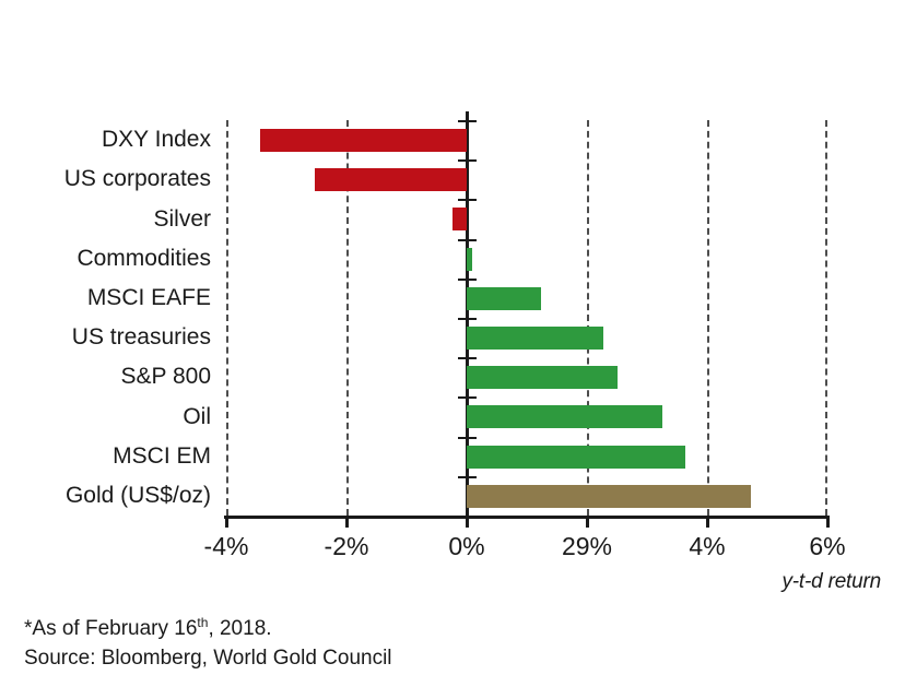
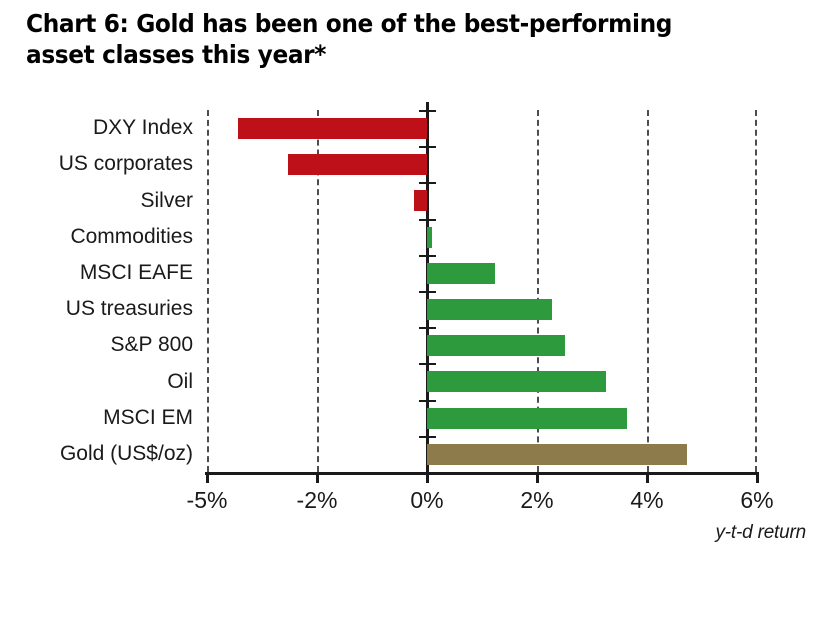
+ Chart 6: Gold has been one of the best-performing
+ asset classes this year*
  DXY Index
  US corporates
  Silver
  Commodities
  MSCI EAFE
  US treasuries
  S&P 800
  Oil
  MSCI EM
  Gold (US$/oz)
- -4%
+ -5%
  -2%
  0%
- 29%
+ 2%
  4%
  6%
  y-t-d return
- *As of February 16th, 2018.
- Source: Bloomberg, World Gold Council
